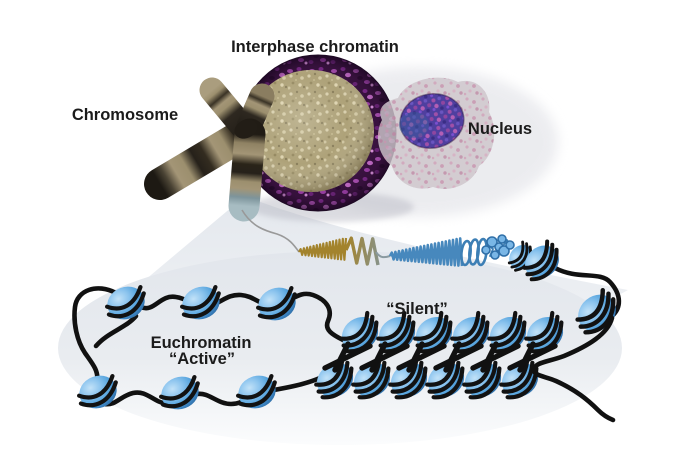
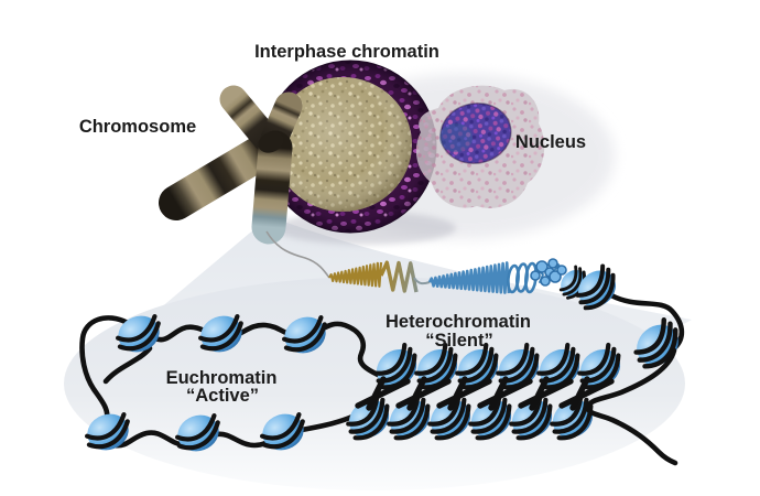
  Interphase chromatin
  Chromosome
  Nucleus
+ Heterochromatin
  “Silent”
  Euchromatin
  “Active”
